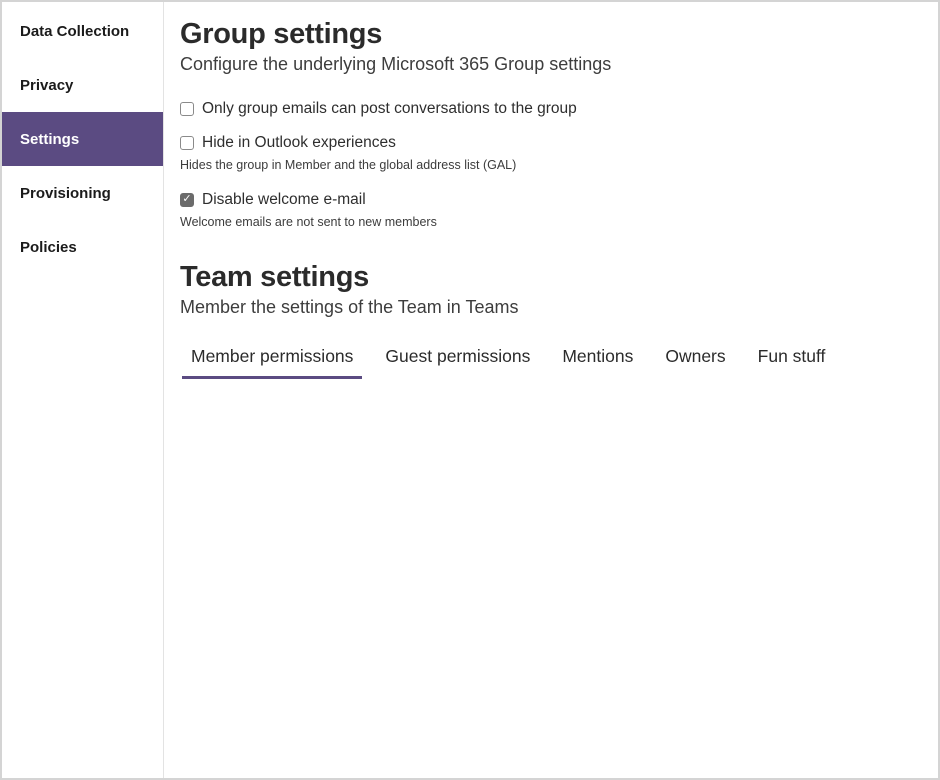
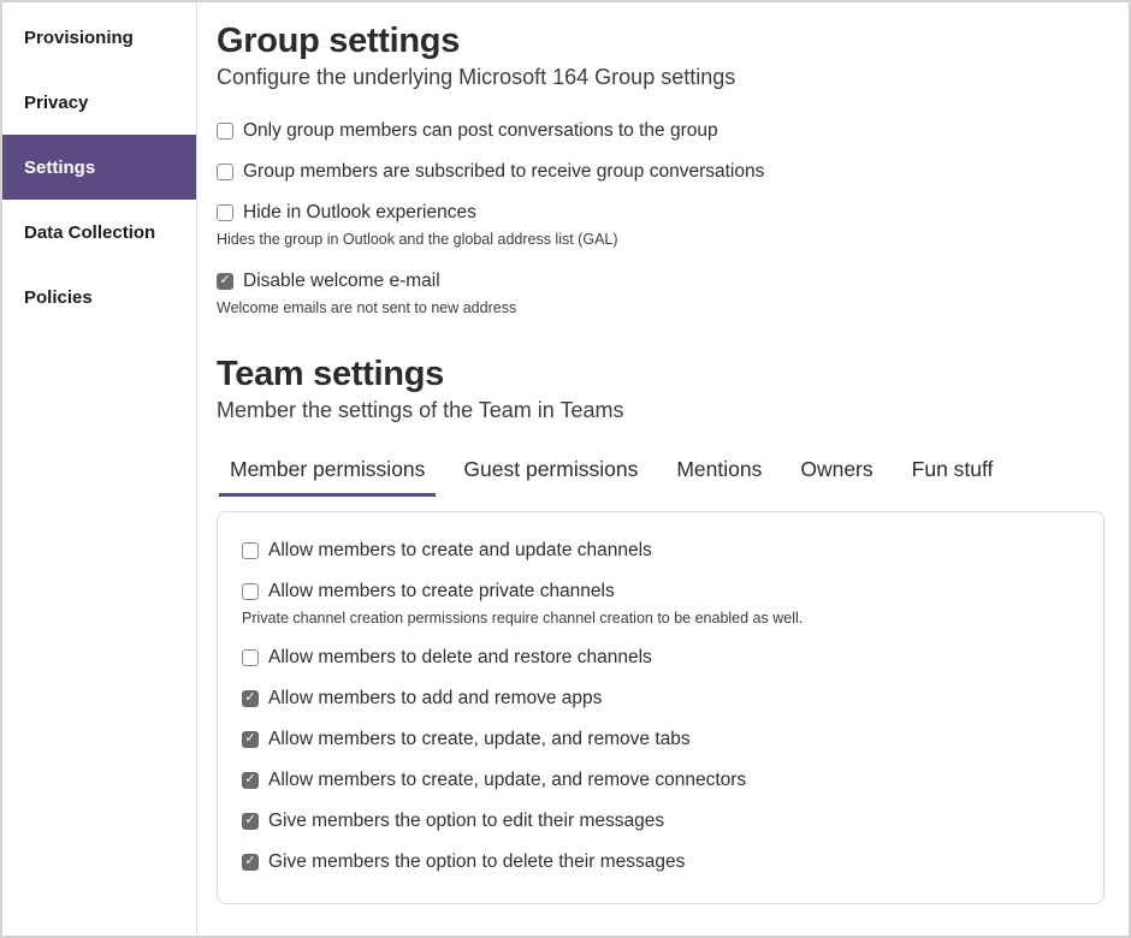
- Data Collection
+ Provisioning
  Privacy
  Settings
- Provisioning
+ Data Collection
  Policies
  Group settings
- Configure the underlying Microsoft 365 Group settings
+ Configure the underlying Microsoft 164 Group settings
- Only group emails can post conversations to the group
+ Only group members can post conversations to the group
+ Group members are subscribed to receive group conversations
  Hide in Outlook experiences
- Hides the group in Member and the global address list (GAL)
+ Hides the group in Outlook and the global address list (GAL)
  Disable welcome e-mail
- Welcome emails are not sent to new members
+ Welcome emails are not sent to new address
  Team settings
  Member the settings of the Team in Teams
  Member permissions
  Guest permissions
  Mentions
  Owners
  Fun stuff
+ Allow members to create and update channels
+ Allow members to create private channels
+ Private channel creation permissions require channel creation to be enabled as well.
+ Allow members to delete and restore channels
+ Allow members to add and remove apps
+ Allow members to create, update, and remove tabs
+ Allow members to create, update, and remove connectors
+ Give members the option to edit their messages
+ Give members the option to delete their messages
